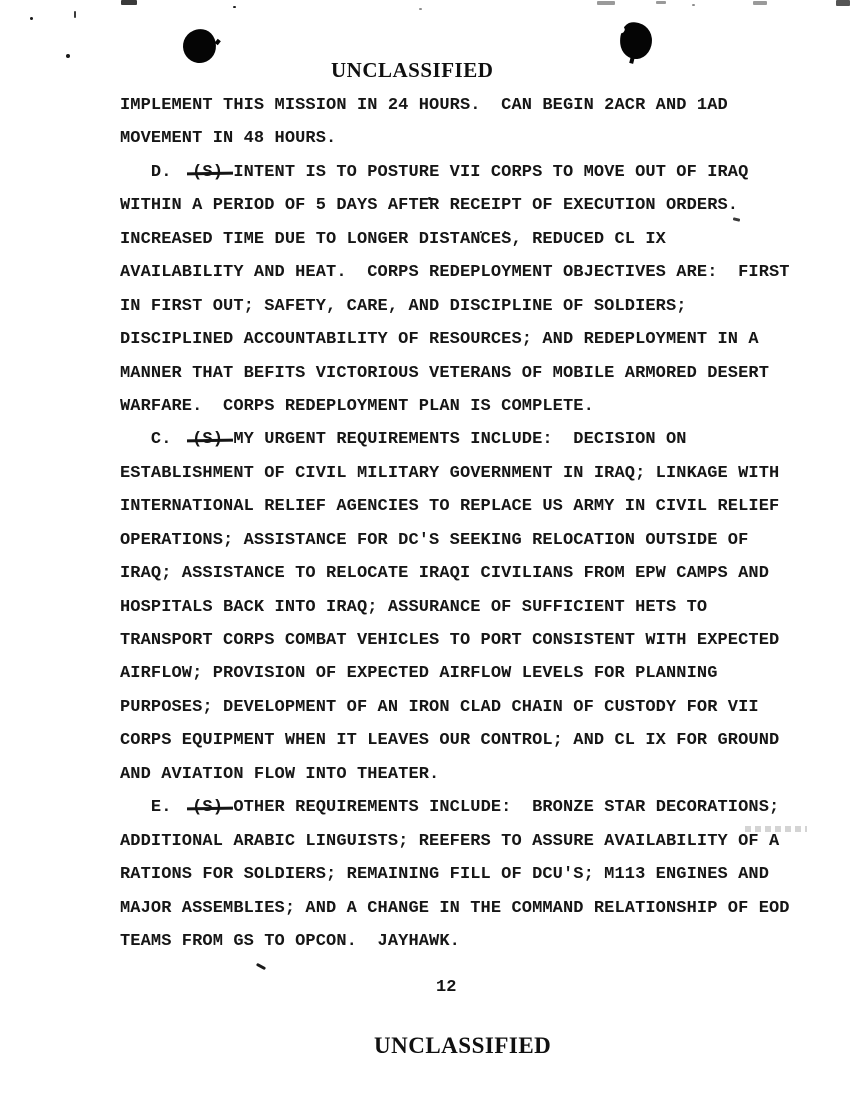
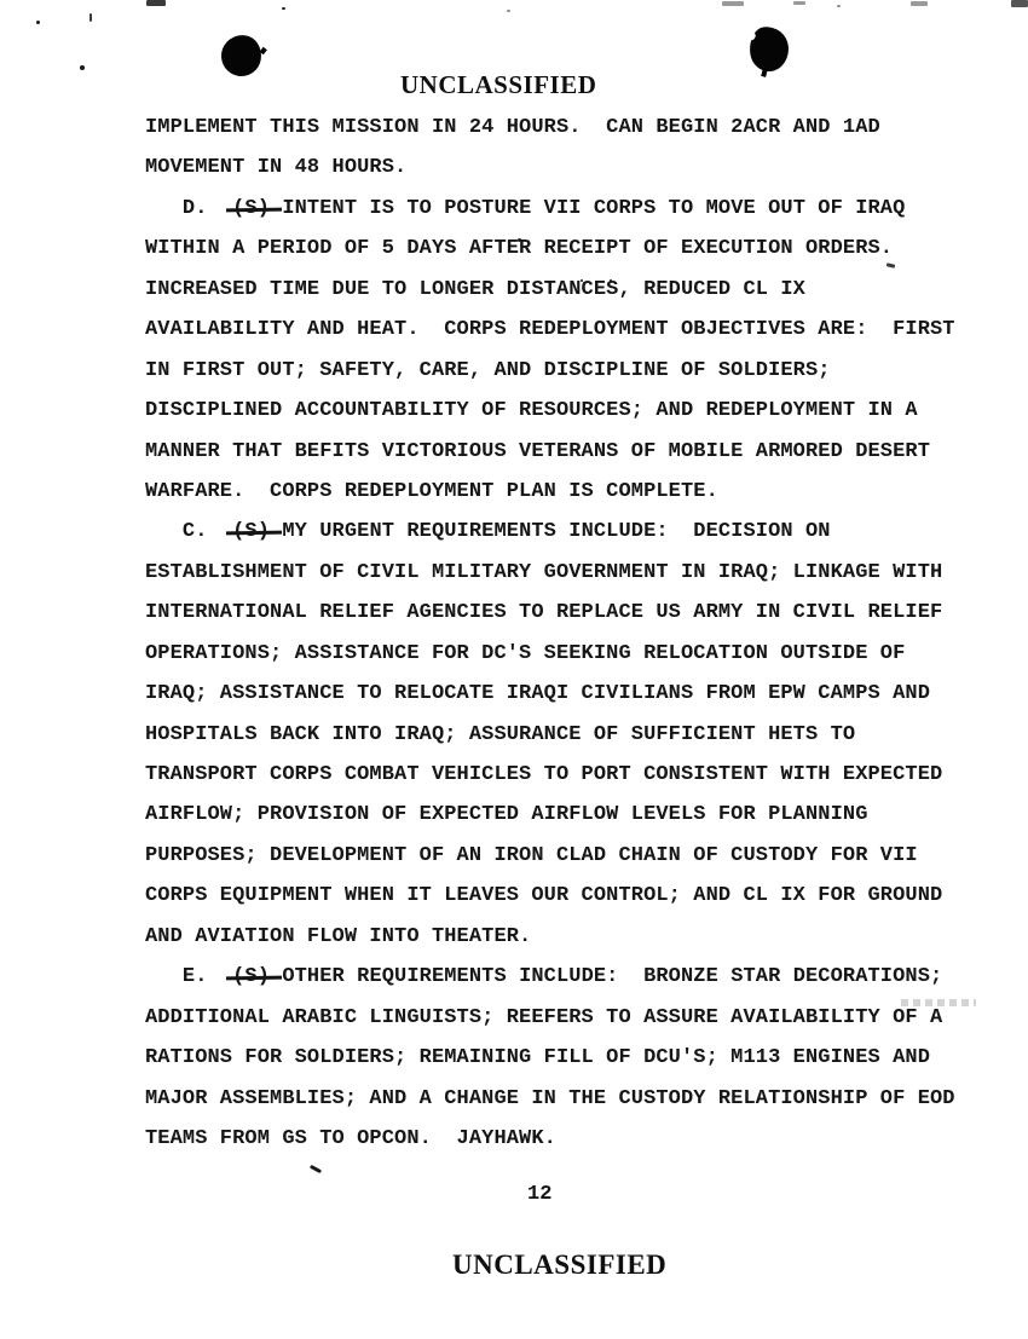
  UNCLASSIFIED
  IMPLEMENT THIS MISSION IN 24 HOURS. CAN BEGIN 2ACR AND 1AD
  MOVEMENT IN 48 HOURS.
  D. (S) INTENT IS TO POSTURE VII CORPS TO MOVE OUT OF IRAQ
  WITHIN A PERIOD OF 5 DAYS AFTER RECEIPT OF EXECUTION ORDERS.
  INCREASED TIME DUE TO LONGER DISTANCES, REDUCED CL IX
  AVAILABILITY AND HEAT. CORPS REDEPLOYMENT OBJECTIVES ARE: FIRST
  IN FIRST OUT; SAFETY, CARE, AND DISCIPLINE OF SOLDIERS;
  DISCIPLINED ACCOUNTABILITY OF RESOURCES; AND REDEPLOYMENT IN A
  MANNER THAT BEFITS VICTORIOUS VETERANS OF MOBILE ARMORED DESERT
  WARFARE. CORPS REDEPLOYMENT PLAN IS COMPLETE.
  C. (S) MY URGENT REQUIREMENTS INCLUDE: DECISION ON
  ESTABLISHMENT OF CIVIL MILITARY GOVERNMENT IN IRAQ; LINKAGE WITH
  INTERNATIONAL RELIEF AGENCIES TO REPLACE US ARMY IN CIVIL RELIEF
  OPERATIONS; ASSISTANCE FOR DC'S SEEKING RELOCATION OUTSIDE OF
  IRAQ; ASSISTANCE TO RELOCATE IRAQI CIVILIANS FROM EPW CAMPS AND
  HOSPITALS BACK INTO IRAQ; ASSURANCE OF SUFFICIENT HETS TO
  TRANSPORT CORPS COMBAT VEHICLES TO PORT CONSISTENT WITH EXPECTED
  AIRFLOW; PROVISION OF EXPECTED AIRFLOW LEVELS FOR PLANNING
  PURPOSES; DEVELOPMENT OF AN IRON CLAD CHAIN OF CUSTODY FOR VII
  CORPS EQUIPMENT WHEN IT LEAVES OUR CONTROL; AND CL IX FOR GROUND
  AND AVIATION FLOW INTO THEATER.
  E. (S) OTHER REQUIREMENTS INCLUDE: BRONZE STAR DECORATIONS;
  ADDITIONAL ARABIC LINGUISTS; REEFERS TO ASSURE AVAILABILITY OF A
  RATIONS FOR SOLDIERS; REMAINING FILL OF DCU'S; M113 ENGINES AND
- MAJOR ASSEMBLIES; AND A CHANGE IN THE COMMAND RELATIONSHIP OF EOD
+ MAJOR ASSEMBLIES; AND A CHANGE IN THE CUSTODY RELATIONSHIP OF EOD
  TEAMS FROM GS TO OPCON. JAYHAWK.
  12
  UNCLASSIFIED
